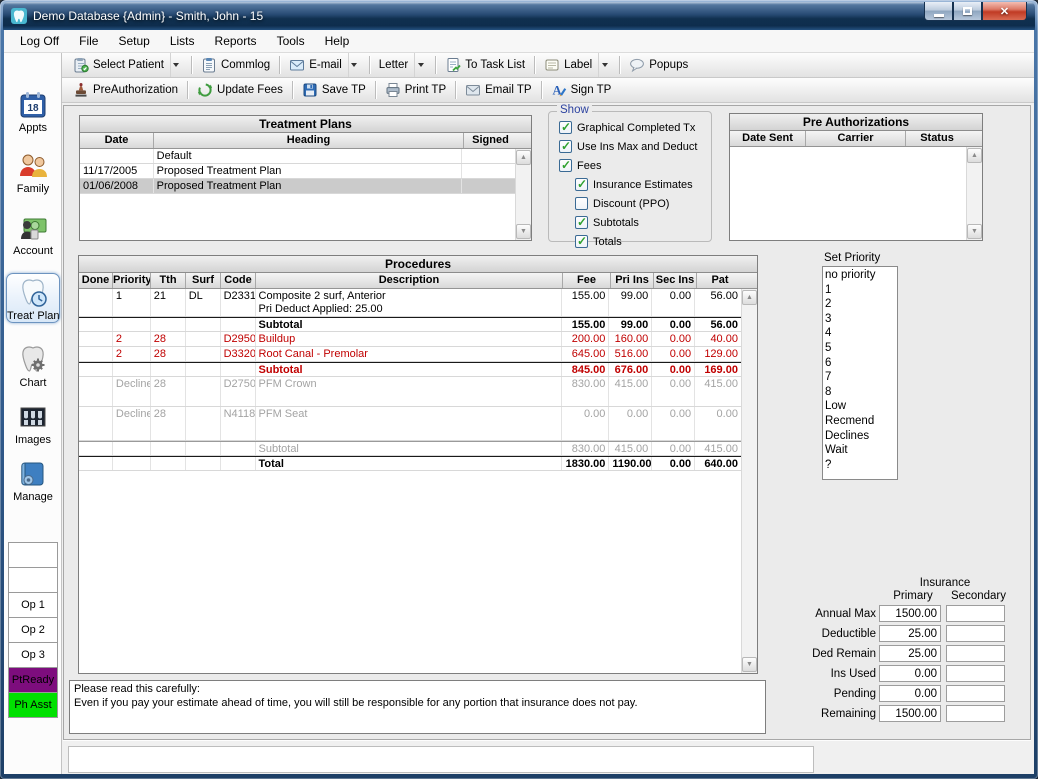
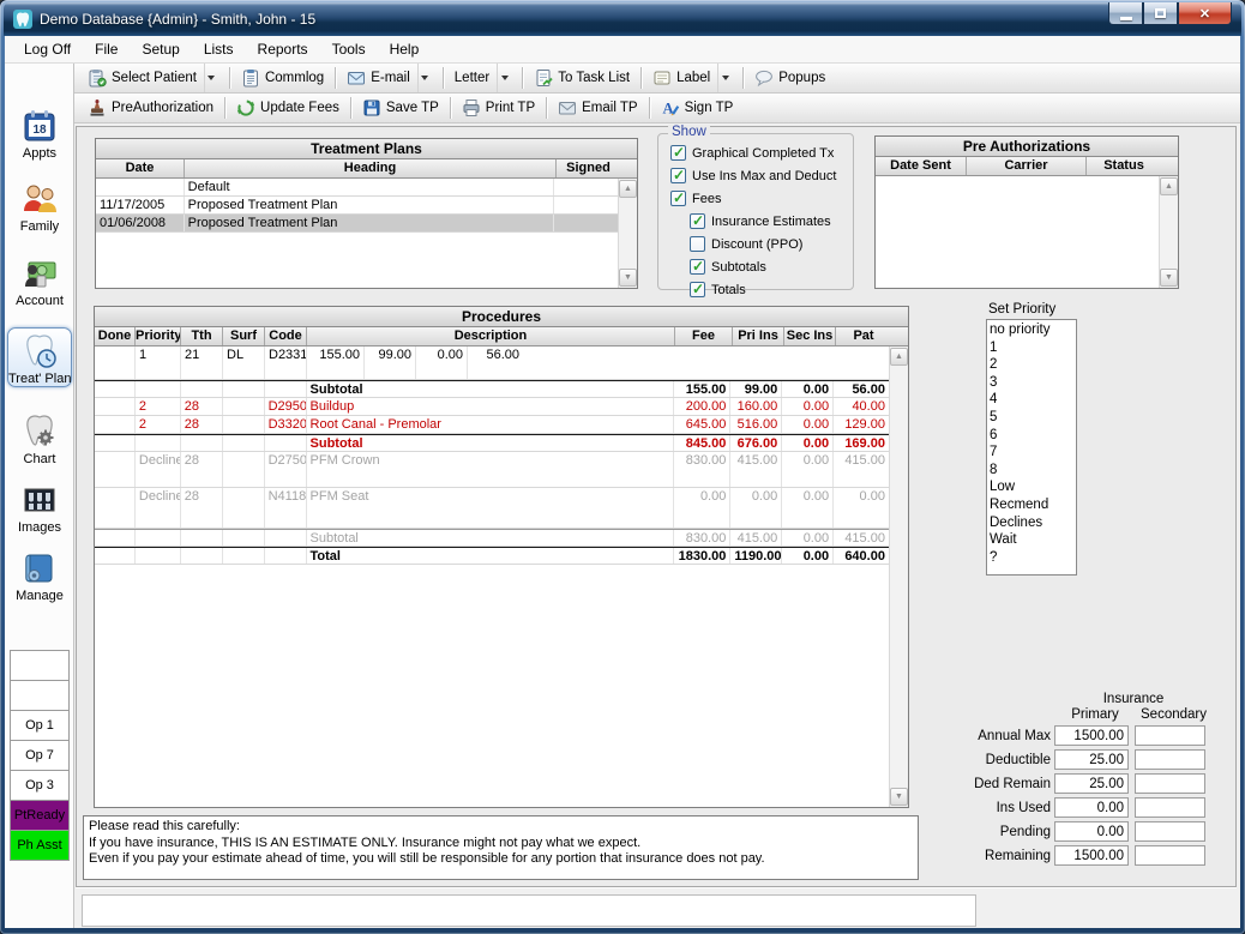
  Demo Database {Admin} - Smith, John - 15
  ✕
  Log Off
  File
  Setup
  Lists
  Reports
  Tools
  Help
  Select Patient
  Commlog
  E-mail
  Letter
  To Task List
  Label
  Popups
  PreAuthorization
  Update Fees
  Save TP
  Print TP
  Email TP
  A
  Sign TP
  18
  Appts
  Family
  Account
  Treat' Plan
  Chart
  Images
  Manage
  Op 1
- Op 2
+ Op 7
  Op 3
  PtReady
  Ph Asst
  Treatment Plans
  Date
  Heading
  Signed
  Default
  11/17/2005
  Proposed Treatment Plan
  01/06/2008
  Proposed Treatment Plan
  Show
  Graphical Completed Tx
  Use Ins Max and Deduct
  Fees
  Insurance Estimates
  Discount (PPO)
  Subtotals
  Totals
  Pre Authorizations
  Date Sent
  Carrier
  Status
  Procedures
  Done
  Priority
  Tth
  Surf
  Code
  Description
  Fee
  Pri Ins
  Sec Ins
  Pat
  1
  21
  DL
  D2331
- Composite 2 surf, Anterior
- Pri Deduct Applied: 25.00
  155.00
  99.00
  0.00
  56.00
  Subtotal
  155.00
  99.00
  0.00
  56.00
  2
  28
  D2950
  Buildup
  200.00
  160.00
  0.00
  40.00
  2
  28
  D3320
  Root Canal - Premolar
  645.00
  516.00
  0.00
  129.00
  Subtotal
  845.00
  676.00
  0.00
  169.00
  Decline
  28
  D2750
  PFM Crown
  830.00
  415.00
  0.00
  415.00
  Decline
  28
  N4118
  PFM Seat
  0.00
  0.00
  0.00
  0.00
  Subtotal
  830.00
  415.00
  0.00
  415.00
  Total
  1830.00
  1190.00
  0.00
  640.00
  Set Priority
  no priority
  1
  2
  3
  4
  5
  6
  7
  8
  Low
  Recmend
  Declines
  Wait
  ?
  Insurance
  Primary
  Secondary
  Annual Max
  1500.00
  Deductible
  25.00
  Ded Remain
  25.00
  Ins Used
  0.00
  Pending
  0.00
  Remaining
  1500.00
  Please read this carefully:
+ If you have insurance, THIS IS AN ESTIMATE ONLY. Insurance might not pay what we expect.
  Even if you pay your estimate ahead of time, you will still be responsible for any portion that insurance does not pay.
